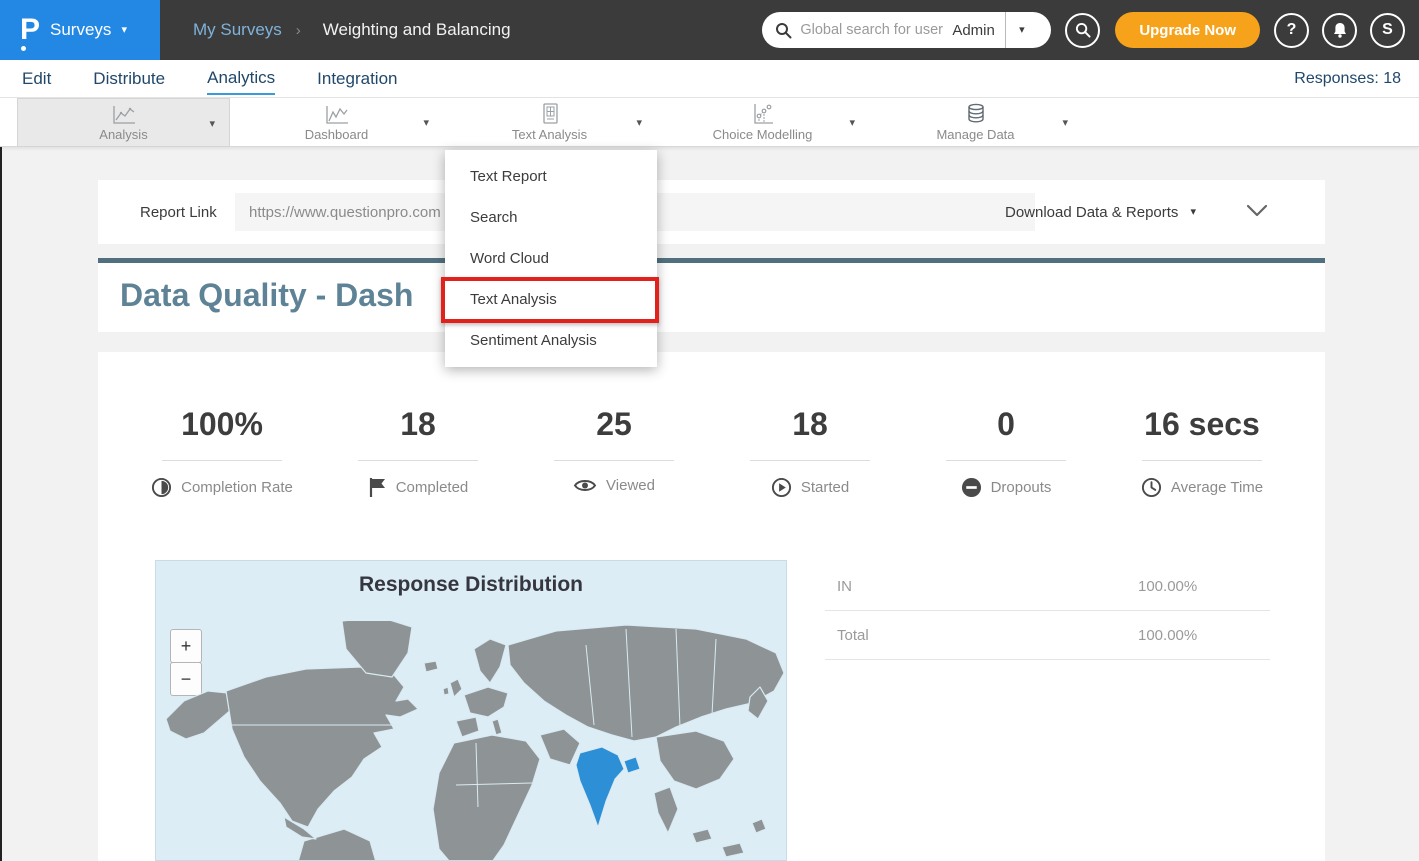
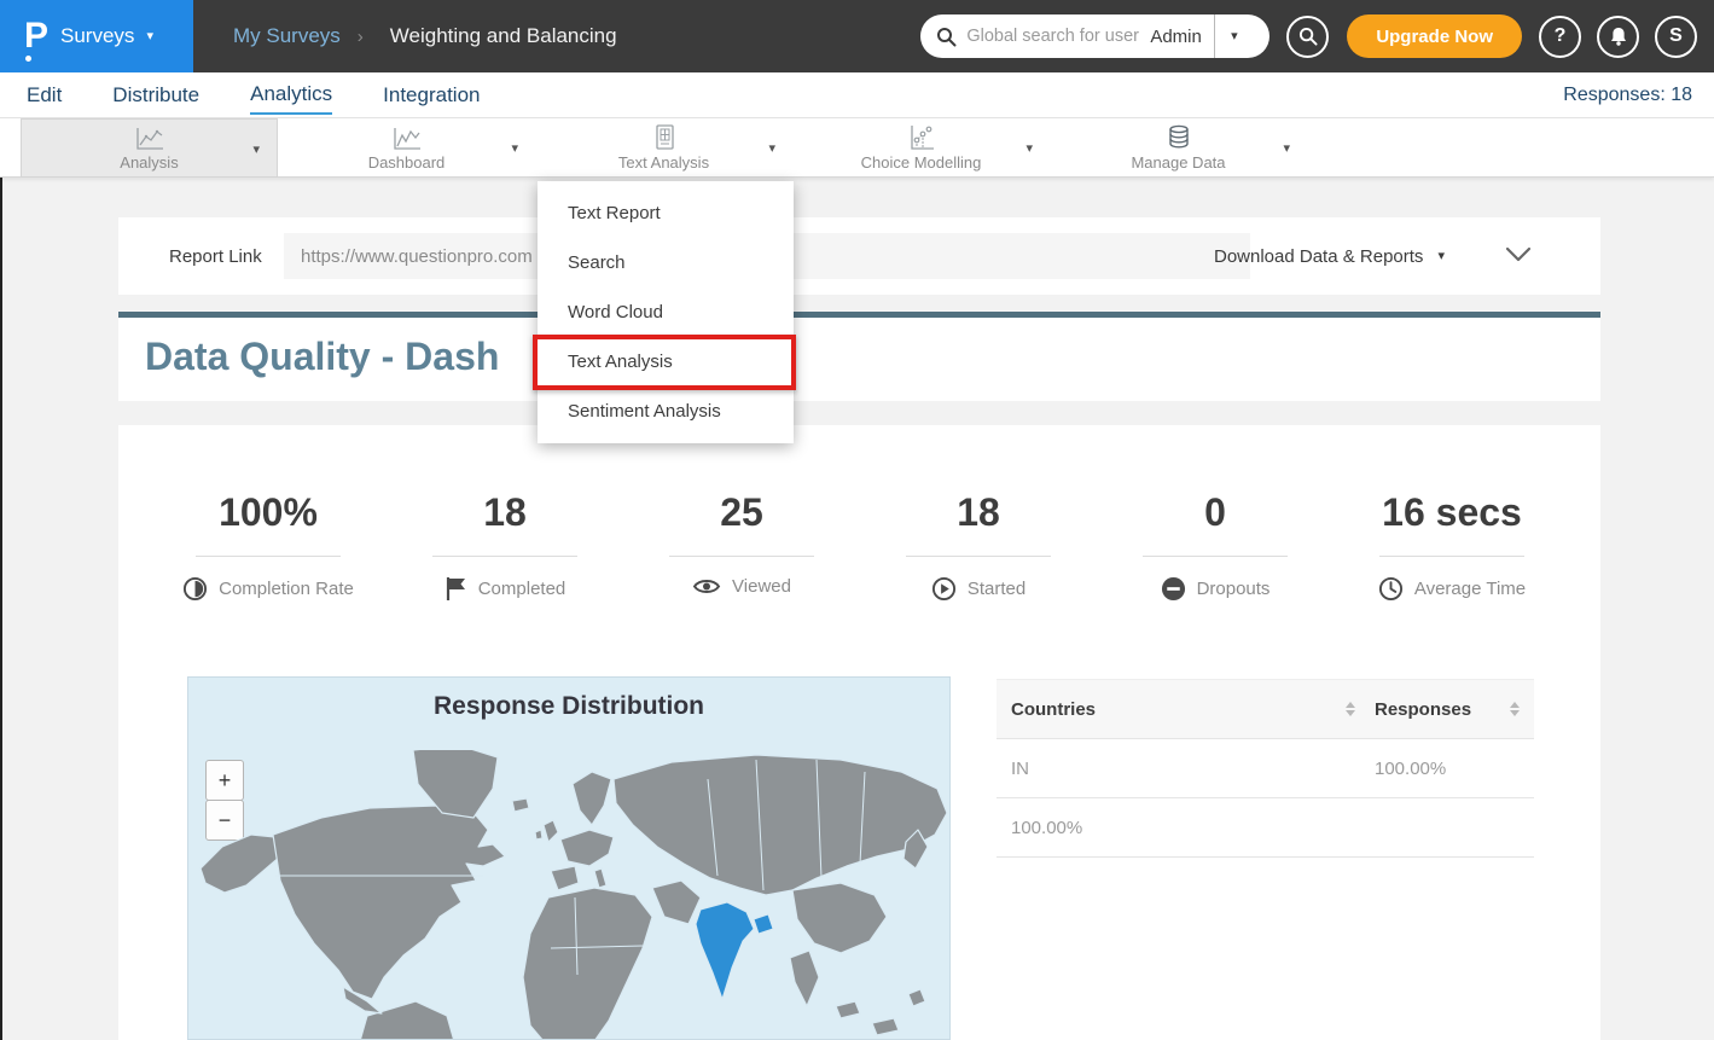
  P
  Surveys
  ▾
  My Surveys
  ›
  Weighting and Balancing
  Global search for user
  Admin
  ▾
  Upgrade Now
  ?
  S
  Edit
  Distribute
  Analytics
  Integration
  Responses: 18
  Analysis
  ▾
  Dashboard
  ▾
  Text Analysis
  ▾
  Choice Modelling
  ▾
  Manage Data
  ▾
  Report Link
  https://www.questionpro.com
  Download Data & Reports
  ▾
  Data Quality - Dash
  100%
  Completion Rate
  18
  Completed
  25
  Viewed
  18
  Started
  0
  Dropouts
  16 secs
  Average Time
  Response Distribution
  +
  −
+ Countries
+ Responses
  IN
  100.00%
- Total
  100.00%
  Text Report
  Search
  Word Cloud
  Text Analysis
  Sentiment Analysis
